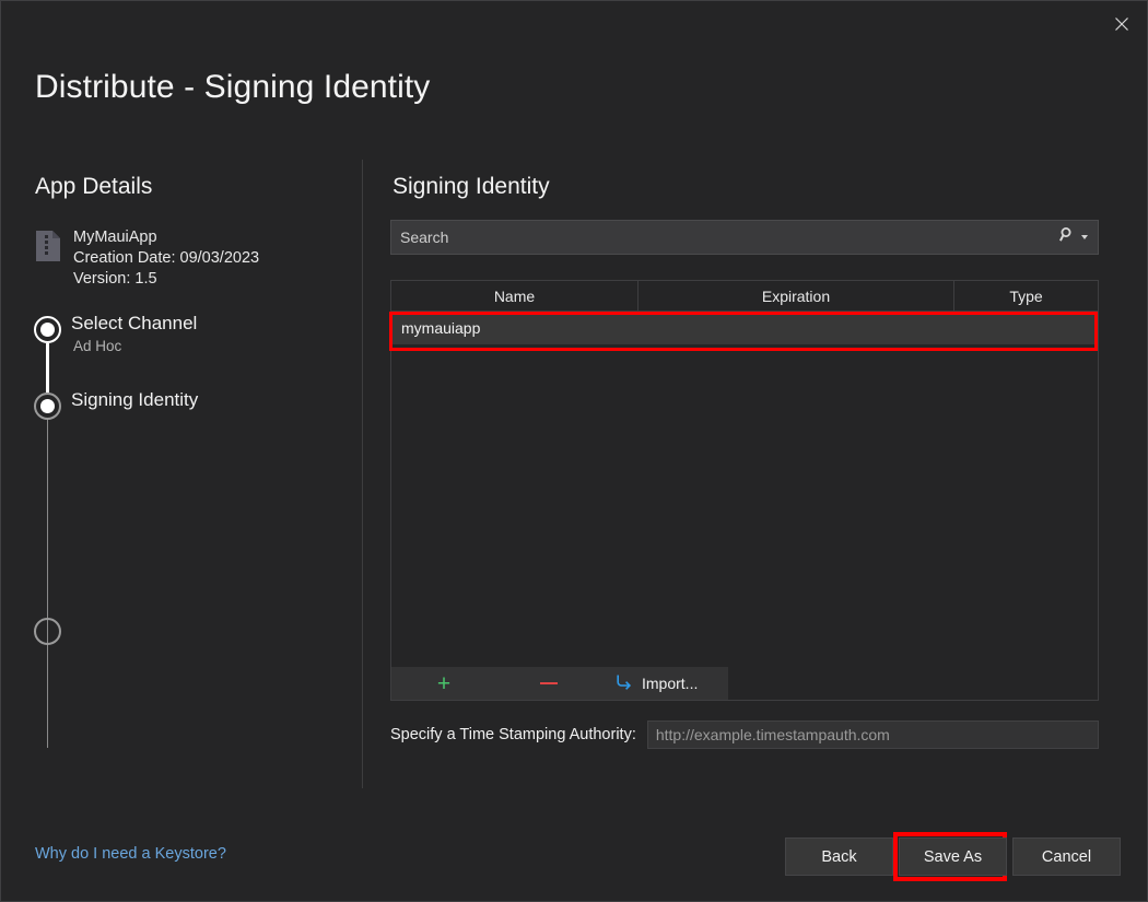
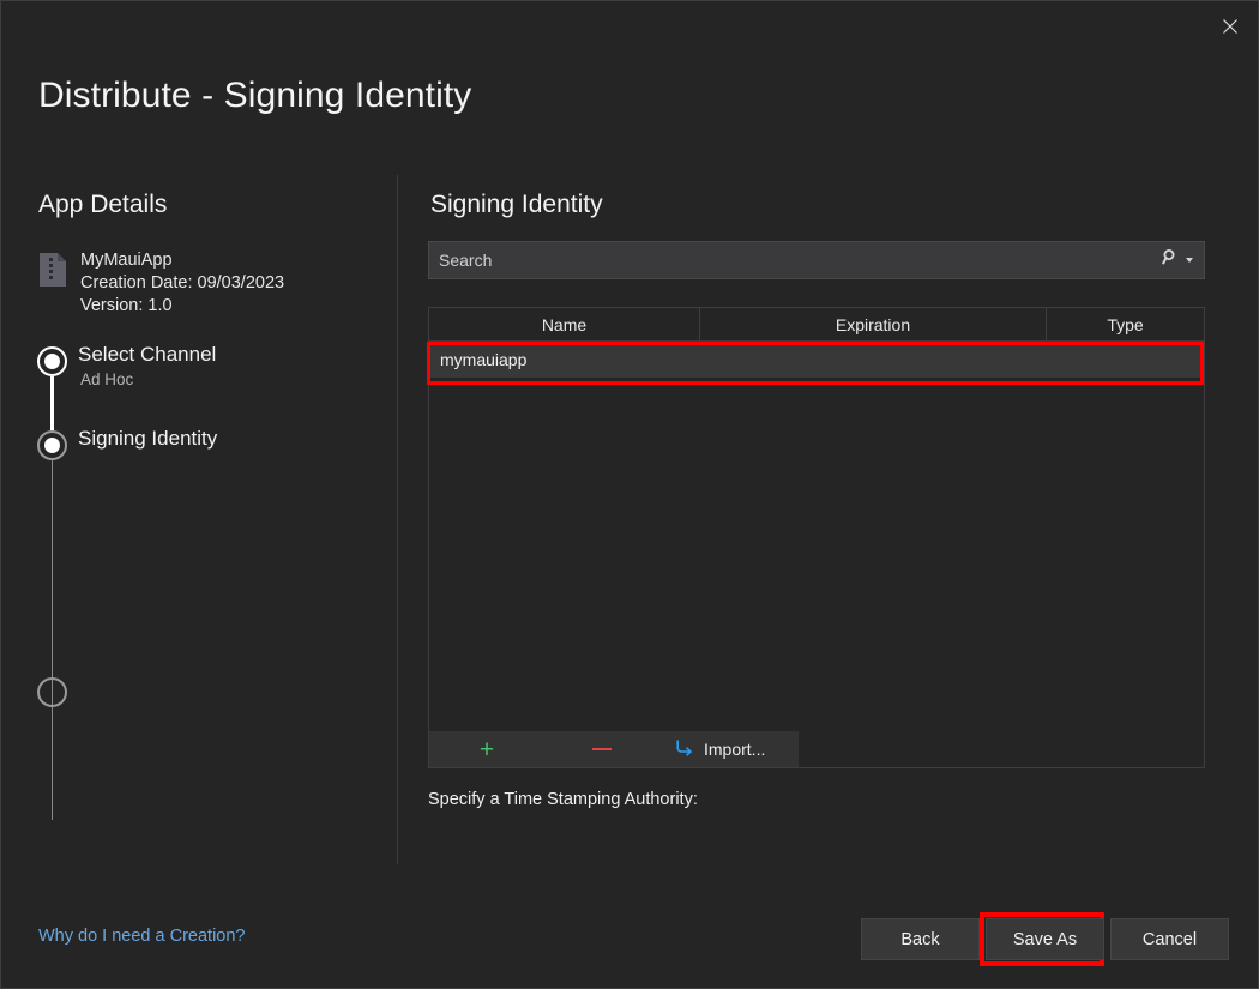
  Distribute - Signing Identity
  App Details
  MyMauiApp
  Creation Date: 09/03/2023
- Version: 1.5
+ Version: 1.0
  Select Channel
  Ad Hoc
  Signing Identity
  Signing Identity
  Search
  Name
  Expiration
  Type
  mymauiapp
  +
  Import...
  Specify a Time Stamping Authority:
- http://example.timestampauth.com
- Why do I need a Keystore?
+ Why do I need a Creation?
  Back
  Save As
  Cancel
